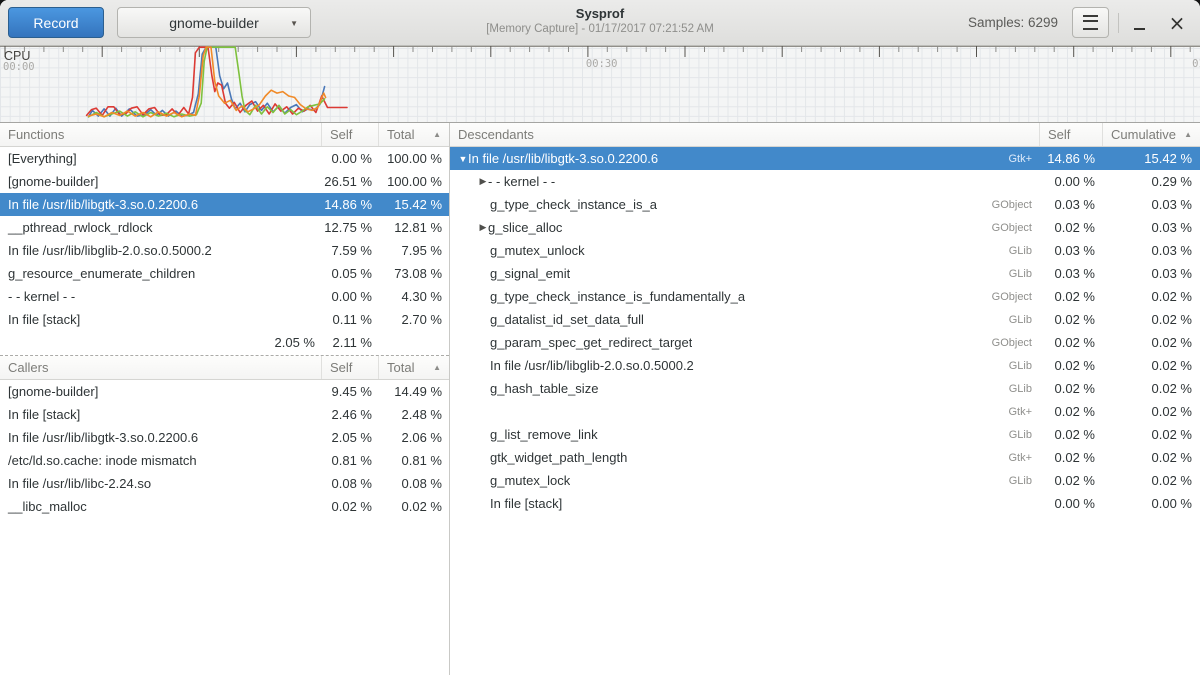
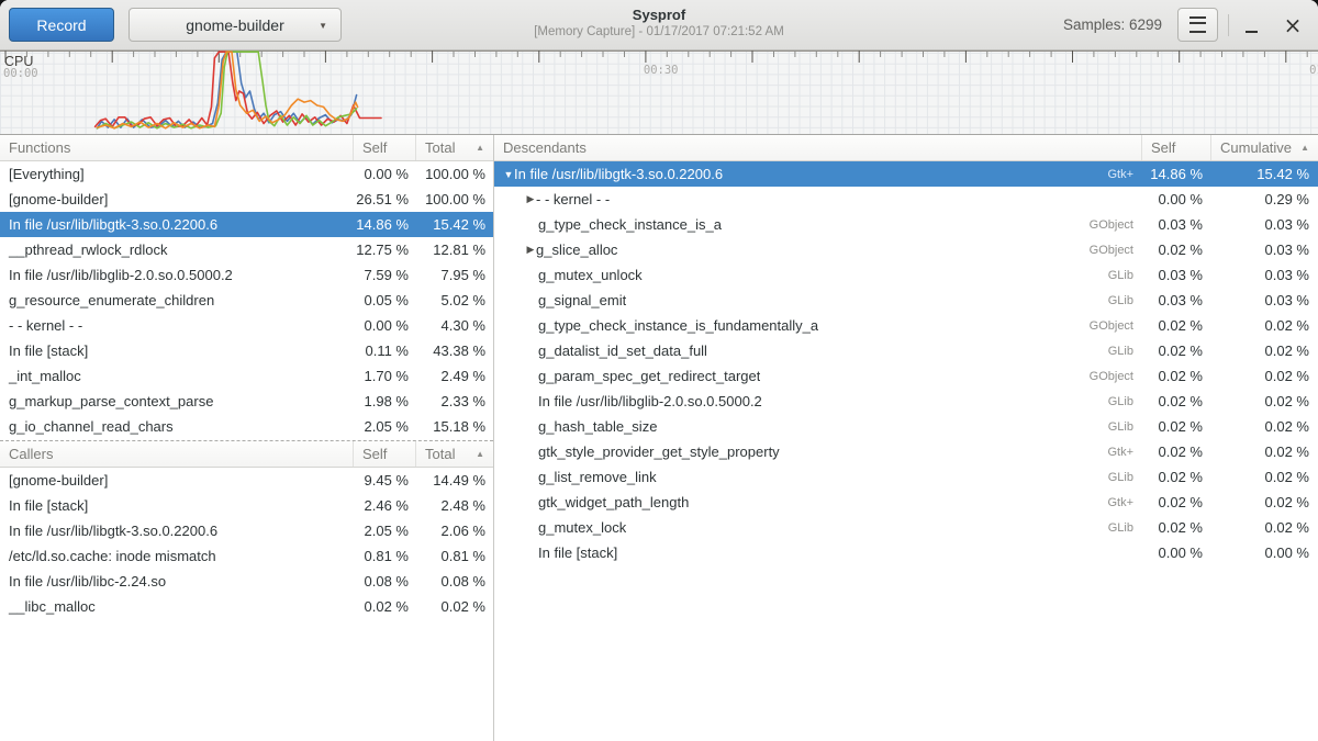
  Record
  gnome-builder
  ▼
  Sysprof
  [Memory Capture] - 01/17/2017 07:21:52 AM
  Samples: 6299
  ×
  CPU
  00:00
  00:30
  Functions
  Self
  Total
  ▲
  [Everything]
  0.00 %
  100.00 %
  [gnome-builder]
  26.51 %
  100.00 %
  In file /usr/lib/libgtk-3.so.0.2200.6
  14.86 %
  15.42 %
  __pthread_rwlock_rdlock
  12.75 %
  12.81 %
  In file /usr/lib/libglib-2.0.so.0.5000.2
  7.59 %
  7.95 %
  g_resource_enumerate_children
  0.05 %
- 73.08 %
+ 5.02 %
  - - kernel - -
  0.00 %
  4.30 %
  In file [stack]
  0.11 %
- 2.70 %
+ 43.38 %
+ _int_malloc
+ 1.70 %
+ 2.49 %
+ g_markup_parse_context_parse
+ 1.98 %
+ 2.33 %
+ g_io_channel_read_chars
  2.05 %
- 2.11 %
+ 15.18 %
  Callers
  Self
  Total
  ▲
  [gnome-builder]
  9.45 %
  14.49 %
  In file [stack]
  2.46 %
  2.48 %
  In file /usr/lib/libgtk-3.so.0.2200.6
  2.05 %
  2.06 %
  /etc/ld.so.cache: inode mismatch
  0.81 %
  0.81 %
  In file /usr/lib/libc-2.24.so
  0.08 %
  0.08 %
  __libc_malloc
  0.02 %
  0.02 %
  Descendants
  Self
  Cumulative
  ▲
  ▼
  In file /usr/lib/libgtk-3.so.0.2200.6
  Gtk+
  14.86 %
  15.42 %
  ▶
  - - kernel - -
  0.00 %
  0.29 %
  g_type_check_instance_is_a
  GObject
  0.03 %
  0.03 %
  ▶
  g_slice_alloc
  GObject
  0.02 %
  0.03 %
  g_mutex_unlock
  GLib
  0.03 %
  0.03 %
  g_signal_emit
  GLib
  0.03 %
  0.03 %
  g_type_check_instance_is_fundamentally_a
  GObject
  0.02 %
  0.02 %
  g_datalist_id_set_data_full
  GLib
  0.02 %
  0.02 %
  g_param_spec_get_redirect_target
  GObject
  0.02 %
  0.02 %
  In file /usr/lib/libglib-2.0.so.0.5000.2
  GLib
  0.02 %
  0.02 %
  g_hash_table_size
  GLib
  0.02 %
  0.02 %
+ gtk_style_provider_get_style_property
  Gtk+
  0.02 %
  0.02 %
  g_list_remove_link
  GLib
  0.02 %
  0.02 %
  gtk_widget_path_length
  Gtk+
  0.02 %
  0.02 %
  g_mutex_lock
  GLib
  0.02 %
  0.02 %
  In file [stack]
  0.00 %
  0.00 %
